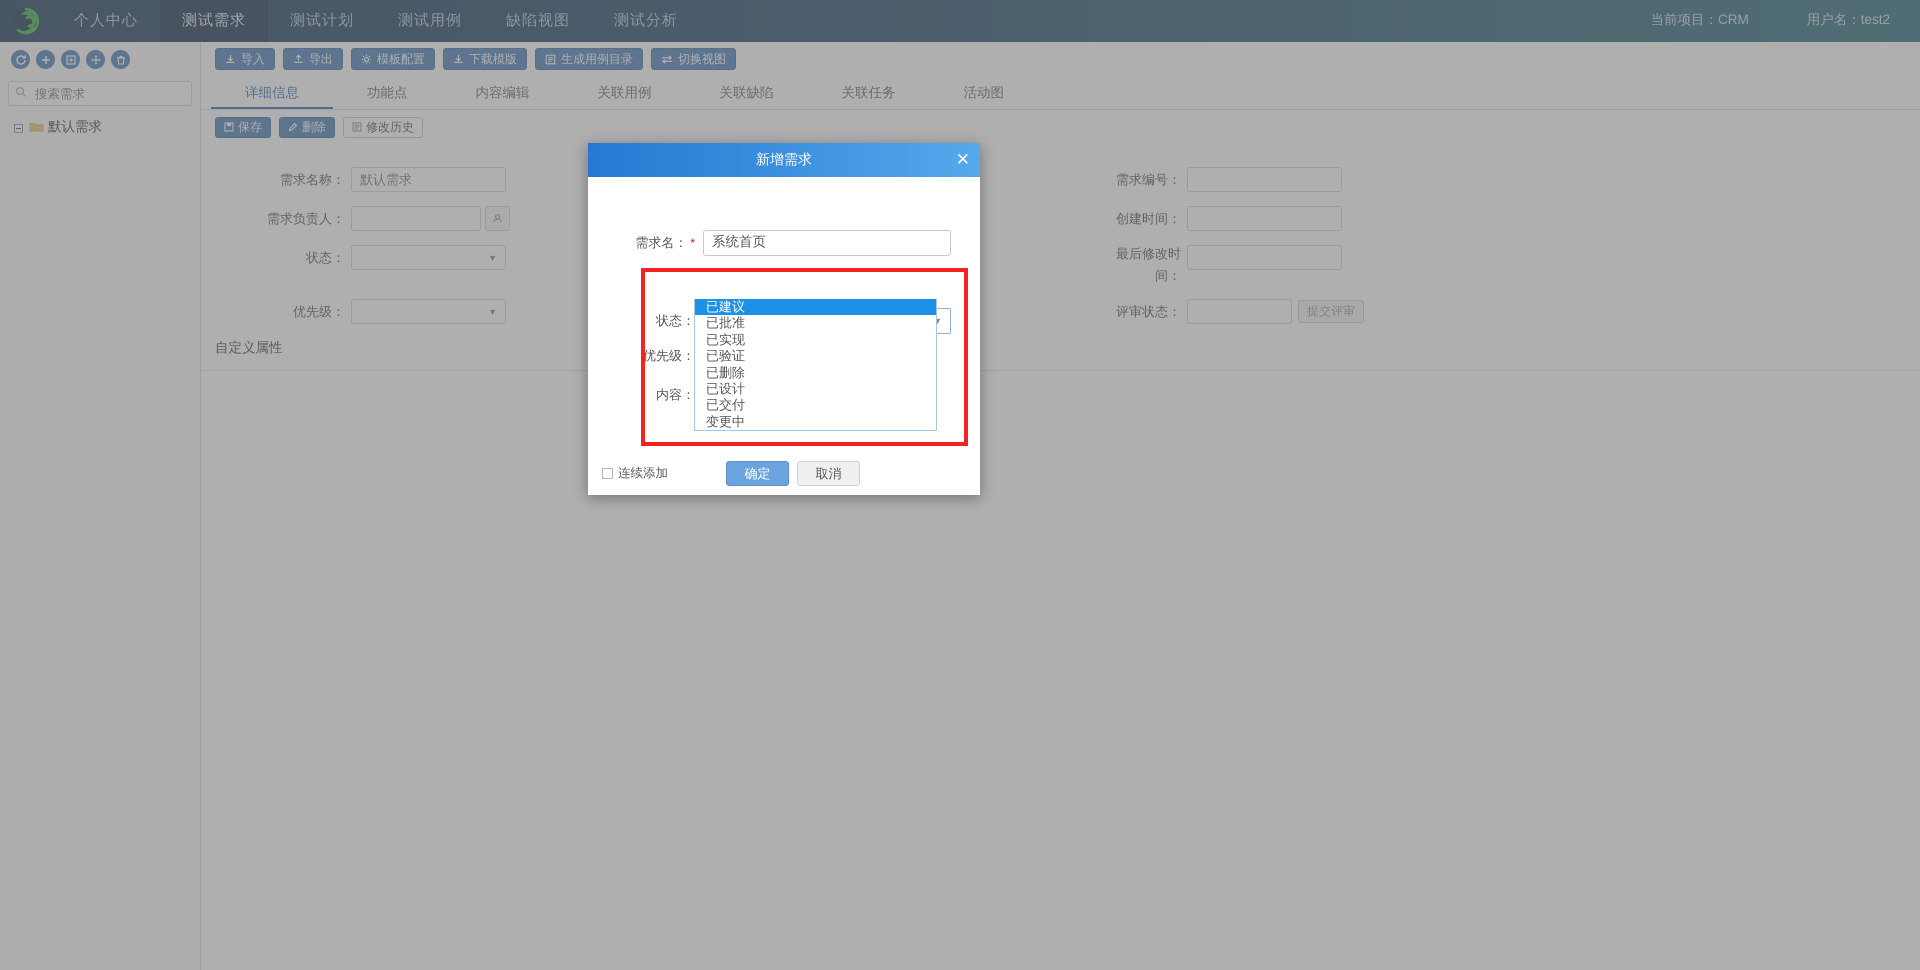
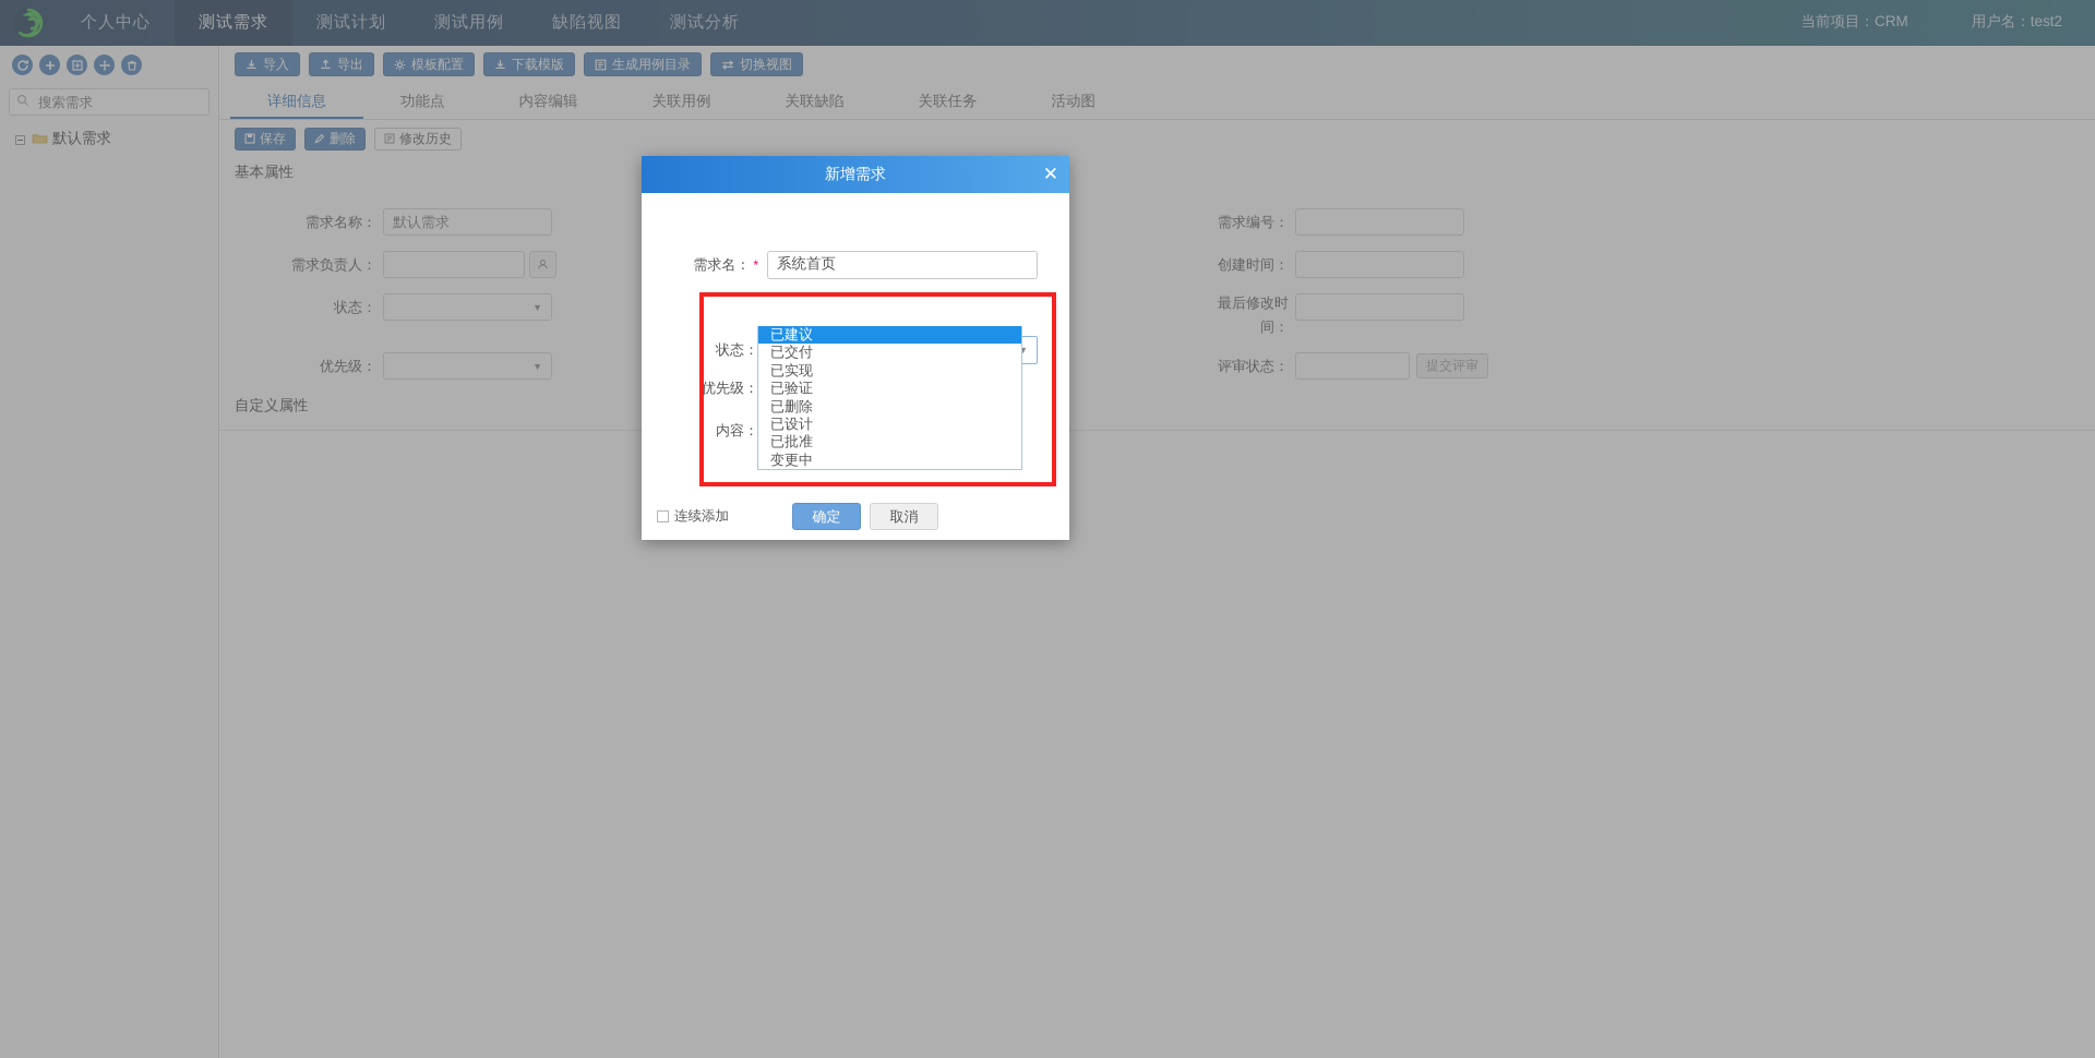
  个人中心
  测试需求
  测试计划
  测试用例
  缺陷视图
  测试分析
  当前项目：CRM
  用户名：test2
  搜索需求
  默认需求
  导入
  导出
  模板配置
  下载模版
  生成用例目录
  切换视图
  详细信息
  功能点
  内容编辑
  关联用例
  关联缺陷
  关联任务
  活动图
  保存
  删除
  修改历史
+ 基本属性
  需求名称：
  默认需求
  需求负责人：
  状态：
  ▼
  优先级：
  ▼
  需求编号：
  创建时间：
  最后修改时
  间：
  评审状态：
  提交评审
  自定义属性
  新增需求
  ✕
  需求名： *
  系统首页
  状态：
  ▼
  优先级：
  内容：
  连续添加
  确定
  取消
  已建议
- 已批准
+ 已交付
  已实现
  已验证
  已删除
  已设计
- 已交付
+ 已批准
  变更中
